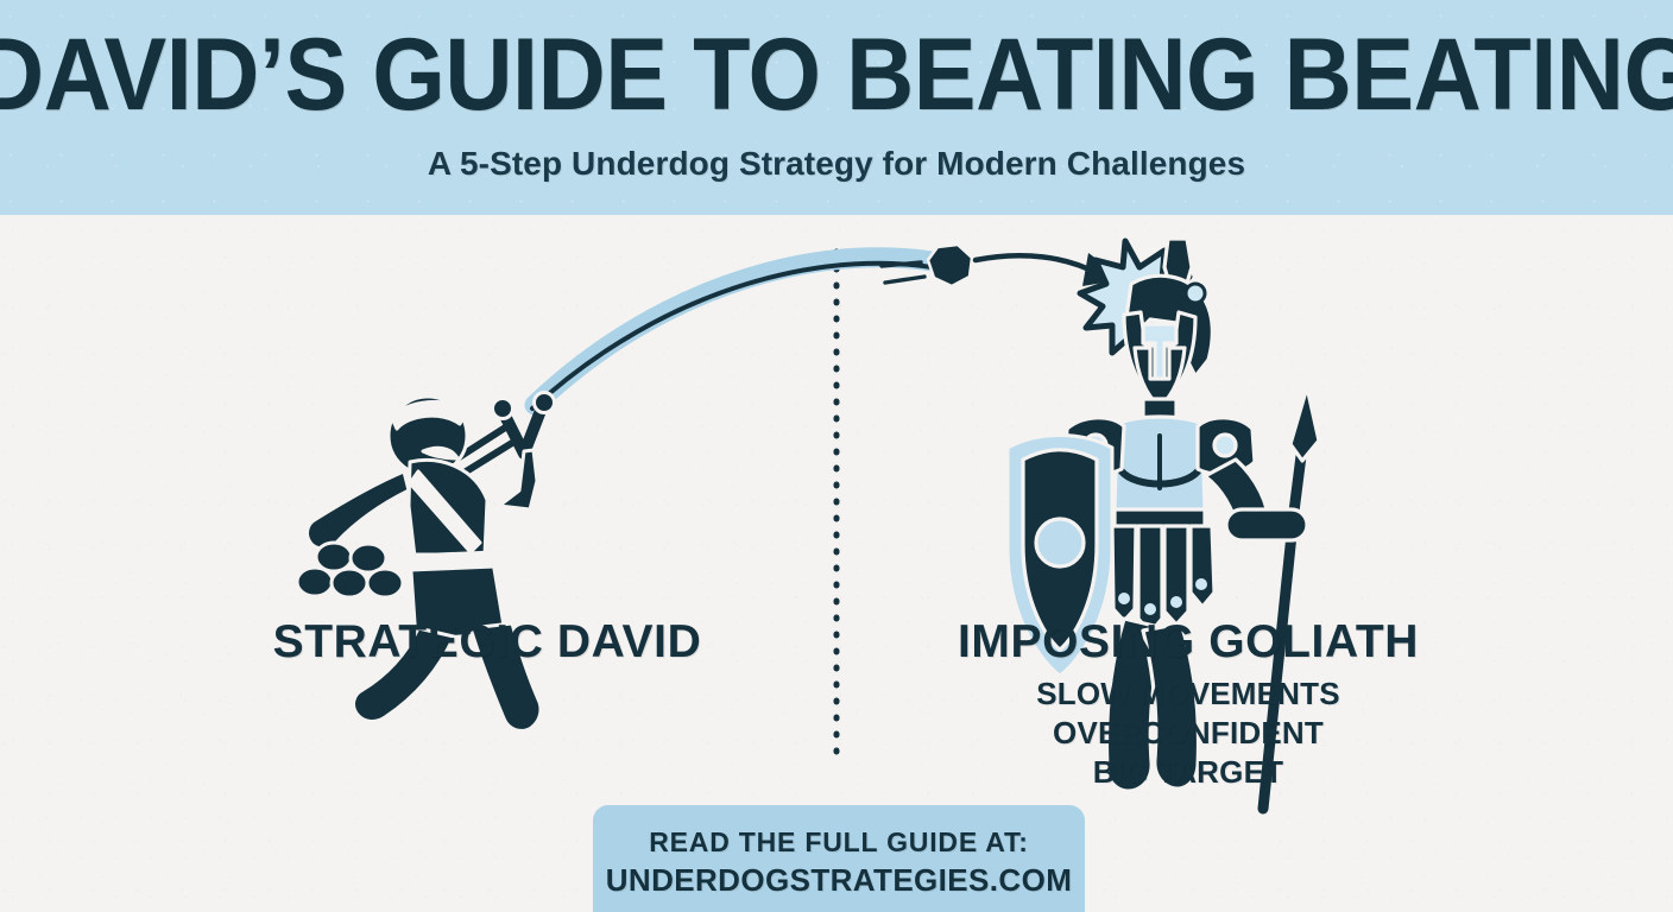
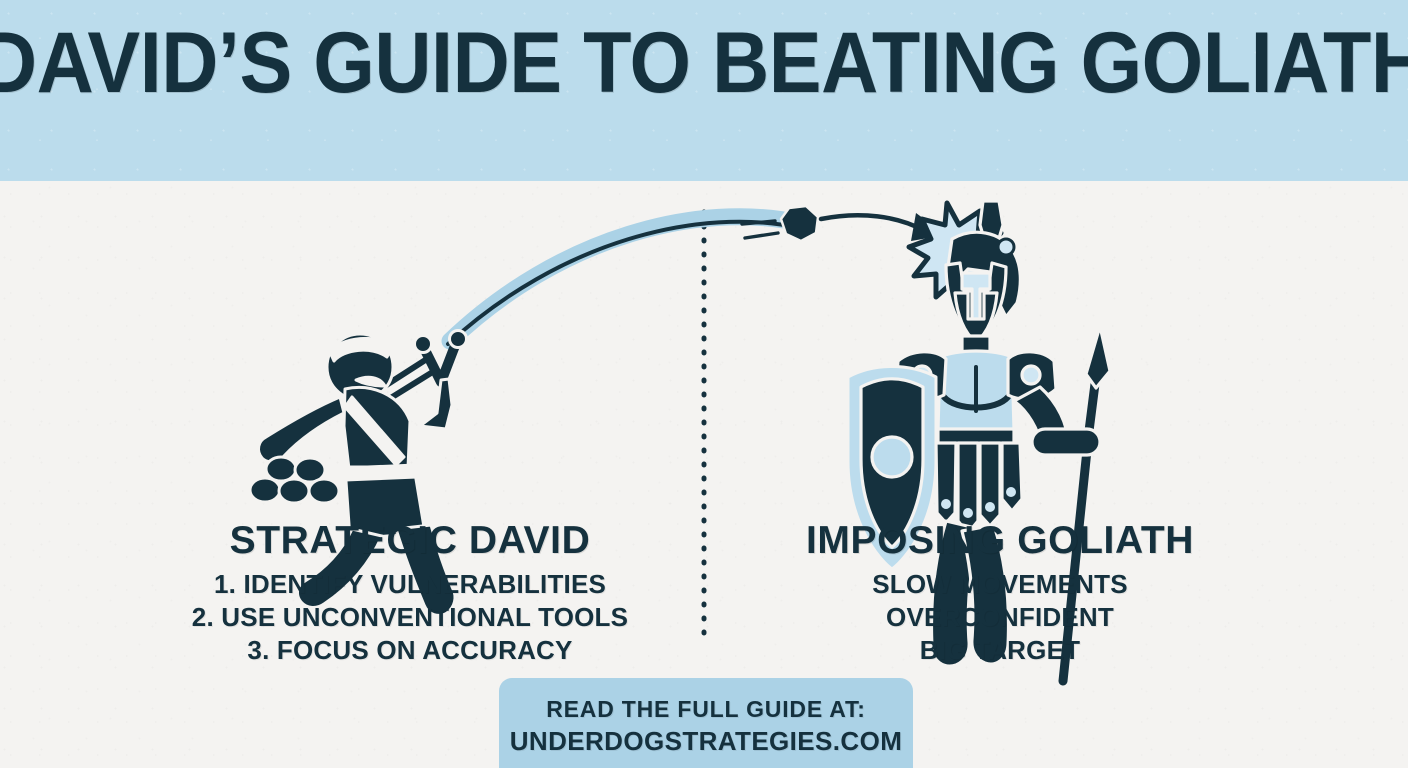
- DAVID’S GUIDE TO BEATING BEATING
+ DAVID’S GUIDE TO BEATING GOLIATH
- A 5-Step Underdog Strategy for Modern Challenges
  STRATEGIC DAVID
+ 1. IDENTIFY VULNERABILITIES
+ 2. USE UNCONVENTIONAL TOOLS
+ 3. FOCUS ON ACCURACY
  IMPOSING GOLIATH
  SLOW MOVEMENTS
  OVERCONFIDENT
  BIG TARGET
  READ THE FULL GUIDE AT:
  UNDERDOGSTRATEGIES.COM
